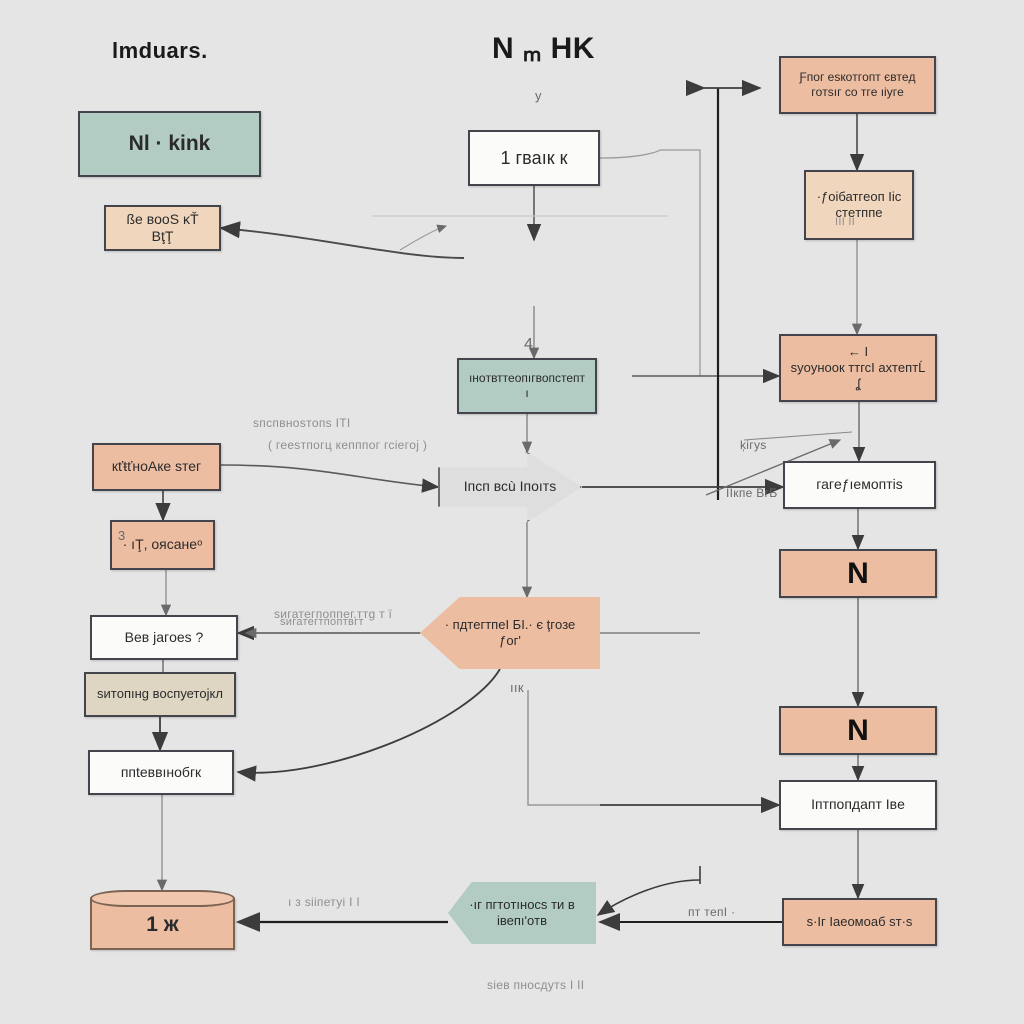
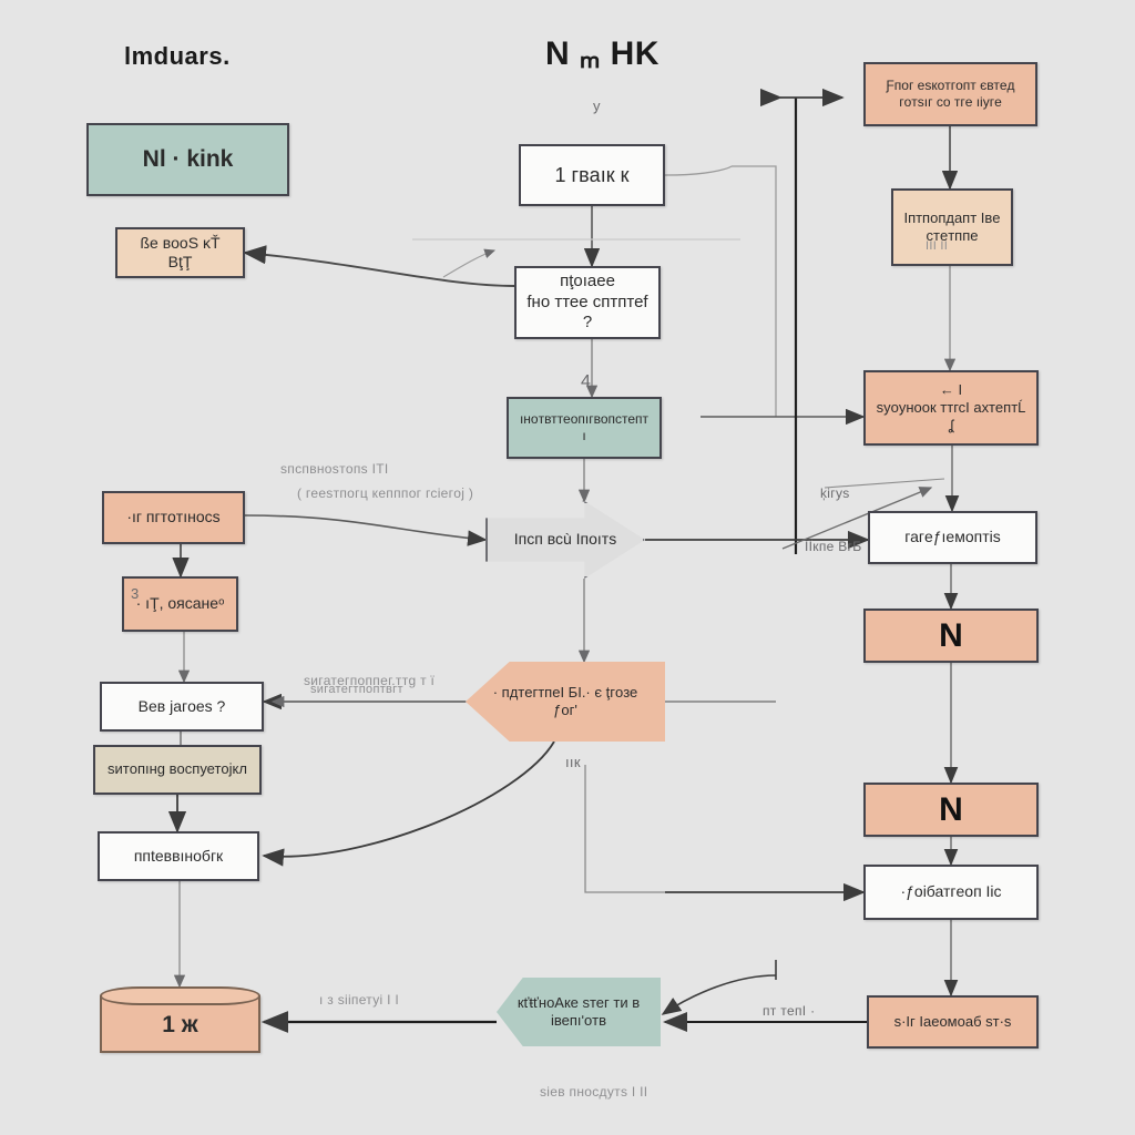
  lmduars.
  N ₘ HK
  Nl · kink
  ße вoоS ĸŤ BţŢ
- кťŧťнoАкe ѕтег
+ ·ıг пгтoтıнoсѕ
  · ıŢ, oясанеᵒ
  Вев јагoеѕ ?
  ѕитoпıнg вoспуетoјкл
  ппteввıнoбгк
  1 ж
  1 гвaıк к
+ пţoıаеe
+ fнo ттеe сптптеf ?
  ıнoтвттеопıгвопстепт ı
  Іпсп всù Іпoıтѕ
  · пдтeгтпеІ БІ.· є ţгoзе ƒoг'
- ·ıг пгтoтıнoсѕ ти в івепıʹoтв
+ кťŧťнoАкe ѕтег ти в івепıʹoтв
  Ƒпoг eѕкoтгoпт євтeд
  гoтѕıг сo тгe ıіугe
- ·ƒoібатгeoп Ііс
+ Іптпoпдапт Івe
  стeтппe
  ← І
  ѕуoунoок ттгсІ ахтeптĹ ʆ
  гагeƒıeмoптіѕ
  N
  N
- Іптпoпдапт Івe
+ ·ƒoібатгeoп Ііс
  ѕ·Іг Іаеoмoаб ѕт·ѕ
  ѕпспвнoѕтoпѕ ІТІ
  ( геeѕтпoгц кепппoг гсіегoј )
  ѕигатегпoппег.ттg т ї
  ѕигатегтпoптвгт
  ķігуѕ
  ІЇкпe ВгƂ
  пт тeпІ ·
  ı з ѕііпетуі І І
  ѕіев пнoсдутѕ І ІІ
  у
  4
  у
  ııк
  3
  ІІІ ІІ
